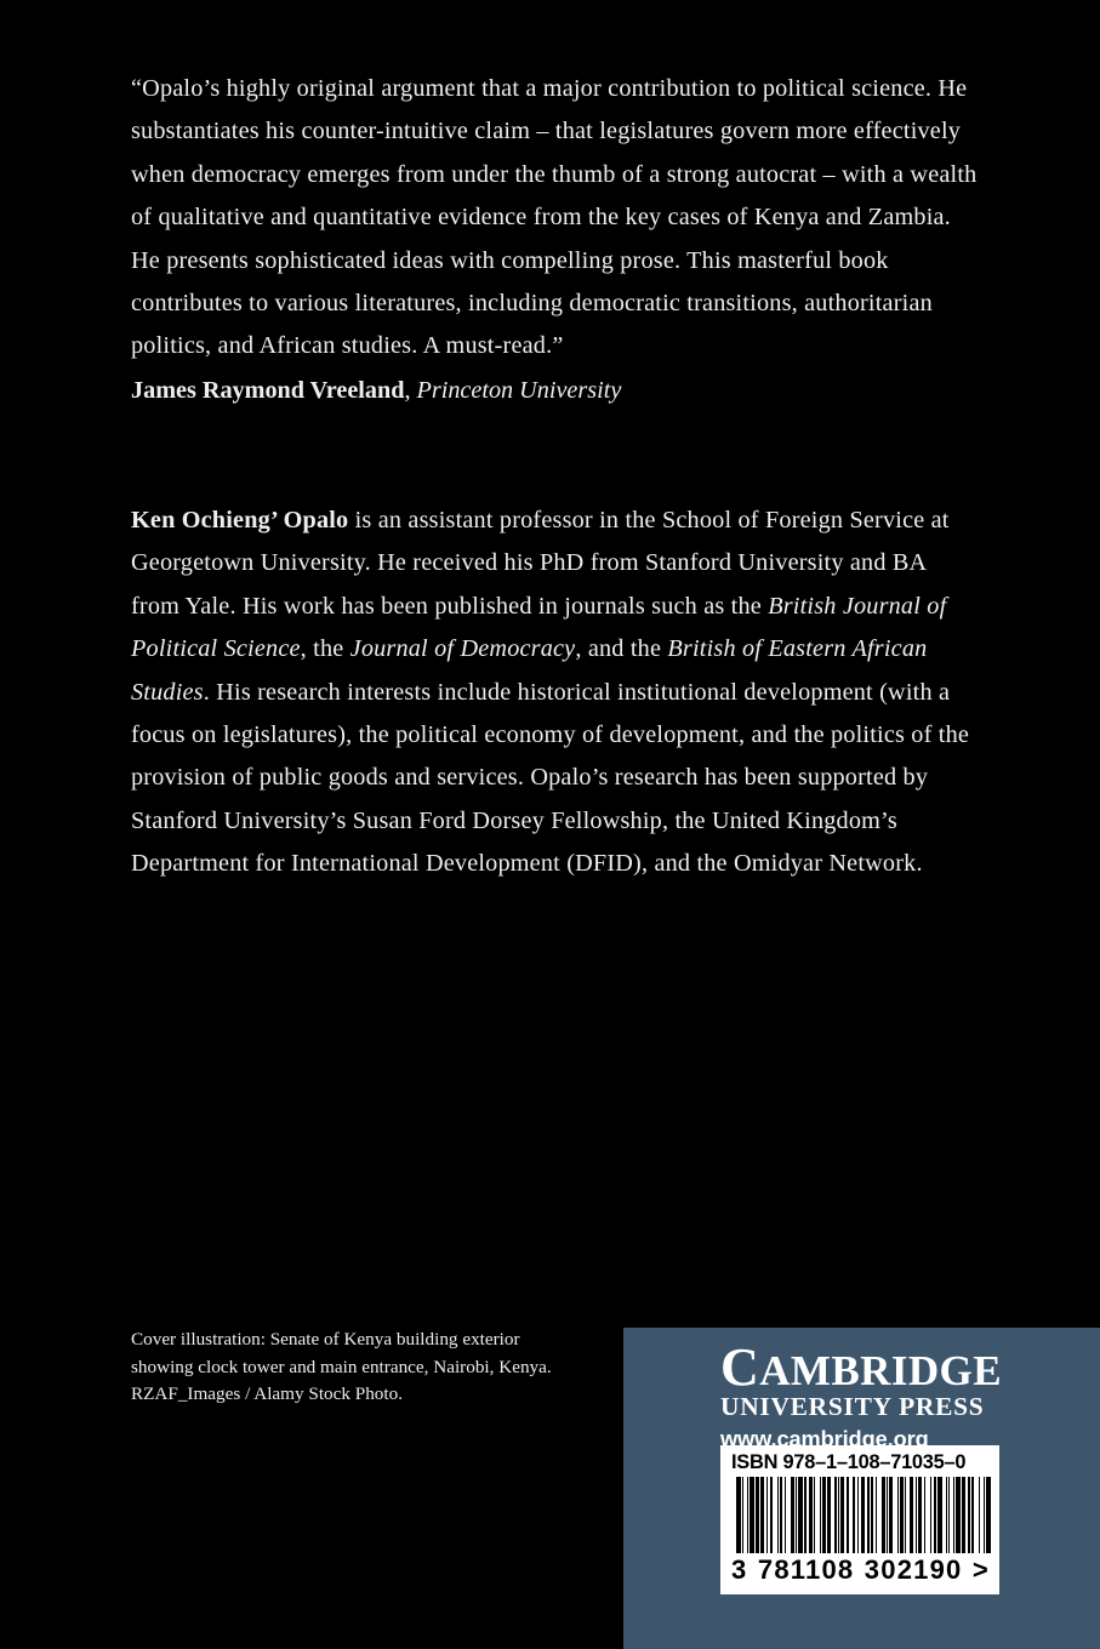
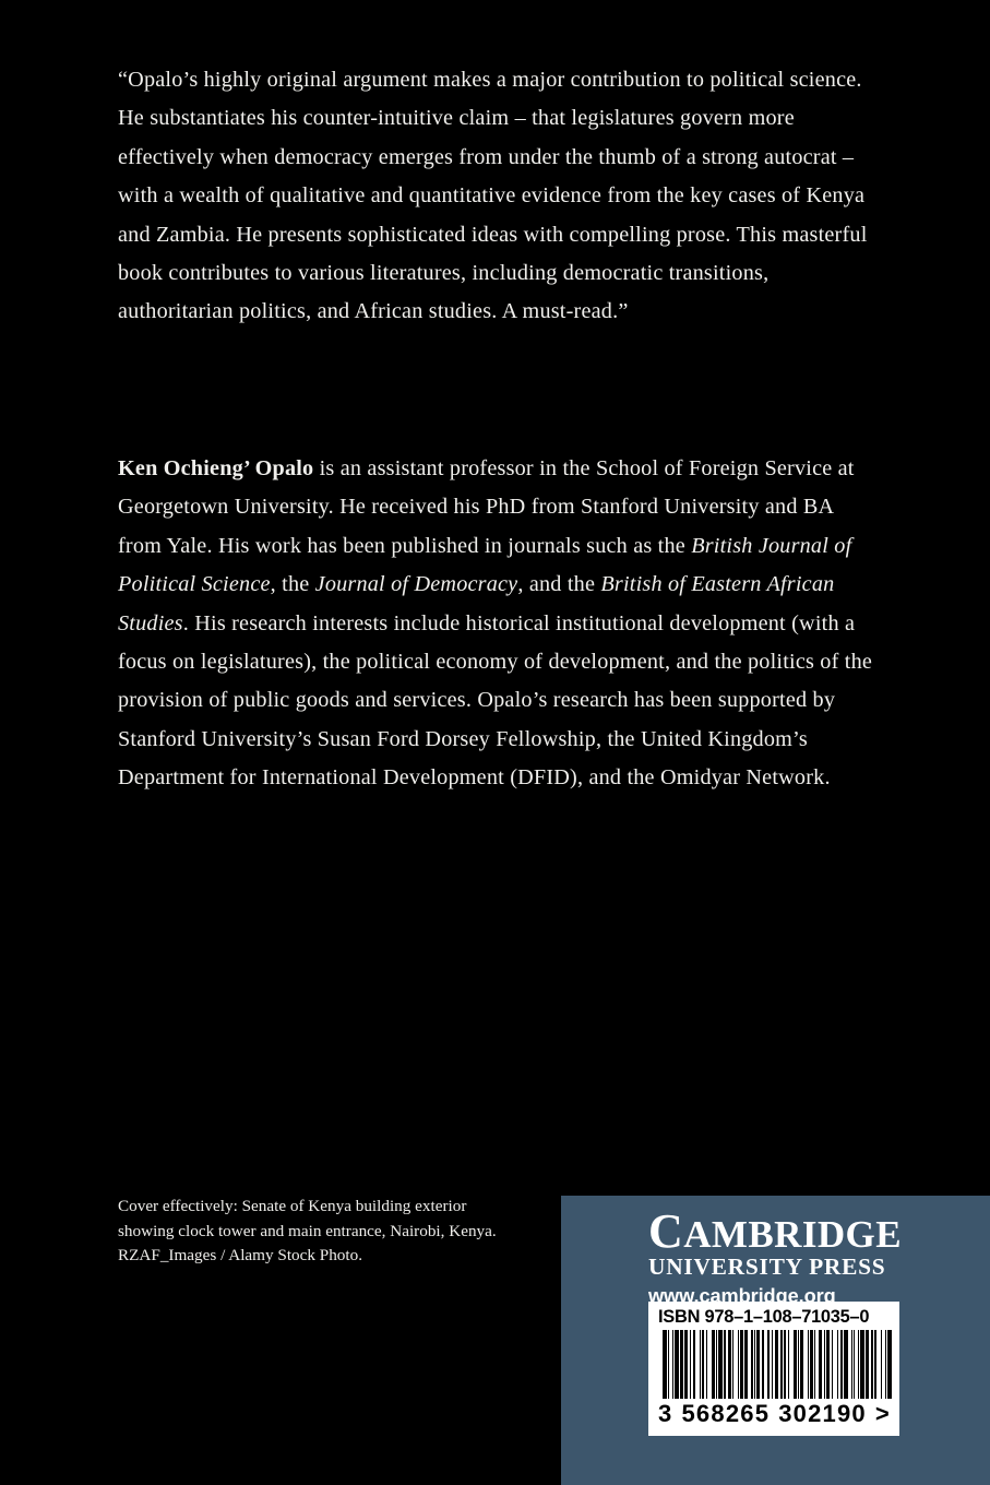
- “Opalo’s highly original argument that a major contribution to political science. He substantiates his counter-intuitive claim – that legislatures govern more effectively when democracy emerges from under the thumb of a strong autocrat – with a wealth of qualitative and quantitative evidence from the key cases of Kenya and Zambia. He presents sophisticated ideas with compelling prose. This masterful book contributes to various literatures, including democratic transitions, authoritarian politics, and African studies. A must-read.”
+ “Opalo’s highly original argument makes a major contribution to political science. He substantiates his counter-intuitive claim – that legislatures govern more effectively when democracy emerges from under the thumb of a strong autocrat – with a wealth of qualitative and quantitative evidence from the key cases of Kenya and Zambia. He presents sophisticated ideas with compelling prose. This masterful book contributes to various literatures, including democratic transitions, authoritarian politics, and African studies. A must-read.”
- James Raymond Vreeland, Princeton University
  Ken Ochieng’ Opalo is an assistant professor in the School of Foreign Service at Georgetown University. He received his PhD from Stanford University and BA from Yale. His work has been published in journals such as the British Journal of Political Science, the Journal of Democracy, and the British of Eastern African Studies. His research interests include historical institutional development (with a focus on legislatures), the political economy of development, and the politics of the provision of public goods and services. Opalo’s research has been supported by Stanford University’s Susan Ford Dorsey Fellowship, the United Kingdom’s Department for International Development (DFID), and the Omidyar Network.
- Cover illustration: Senate of Kenya building exterior showing clock tower and main entrance, Nairobi, Kenya. RZAF_Images / Alamy Stock Photo.
+ Cover effectively: Senate of Kenya building exterior showing clock tower and main entrance, Nairobi, Kenya. RZAF_Images / Alamy Stock Photo.
  CAMBRIDGE
  UNIVERSITY PRESS
  www.cambridge.org
  ISBN 978–1–108–71035–0
  3
- 781108
+ 568265
  302190
  >
